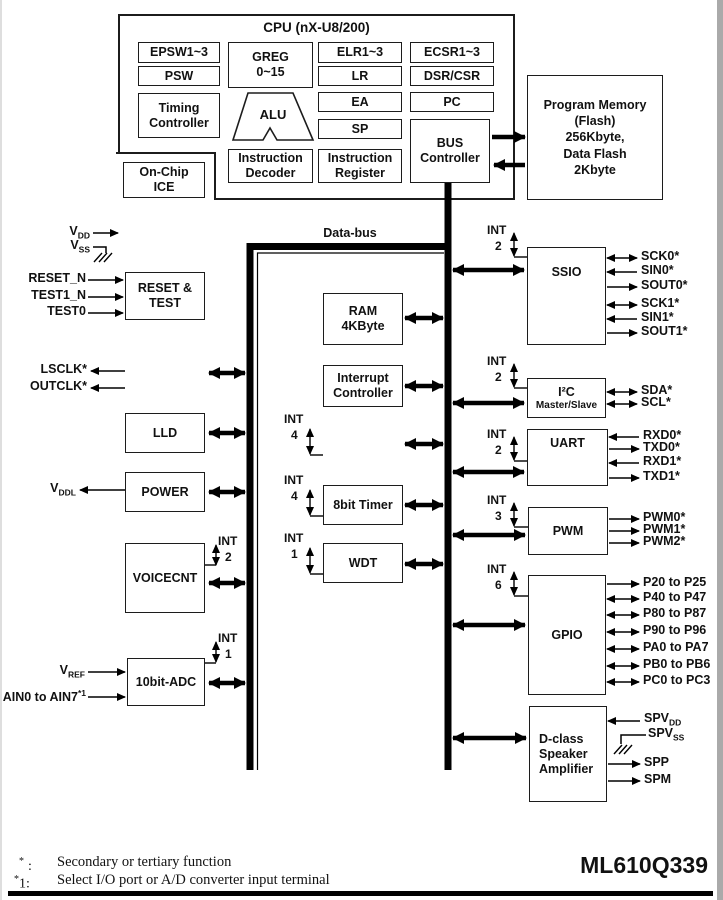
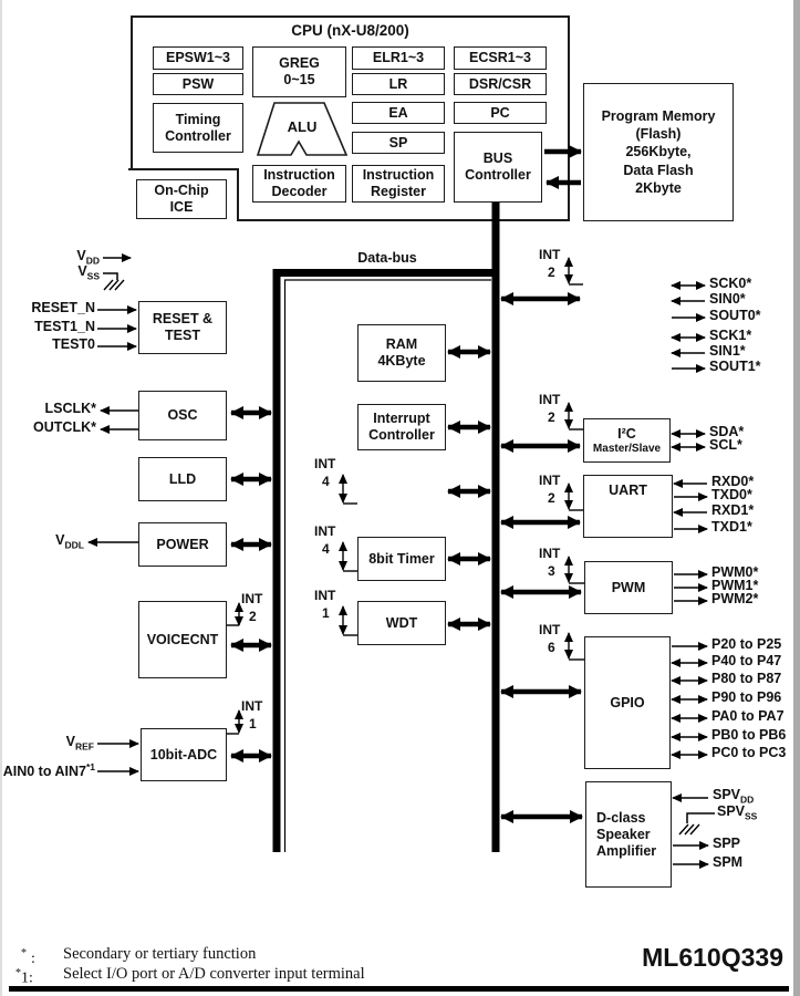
  CPU (nX-U8/200)
  EPSW1~3
  PSW
  GREG
  0~15
  ELR1~3
  LR
  ECSR1~3
  DSR/CSR
  Timing
  Controller
  EA
  PC
  SP
  BUS
  Controller
  Instruction
  Decoder
  Instruction
  Register
  On-Chip
  ICE
  Program Memory
  (Flash)
  256Kbyte,
  Data Flash
  2Kbyte
  Data-bus
  RESET &
  TEST
+ OSC
  LLD
  POWER
  VOICECNT
  10bit-ADC
  RAM
  4KByte
  Interrupt
  Controller
  8bit Timer
  WDT
- SSIO
  I²C
  Master/Slave
  UART
  PWM
  GPIO
  D-class
  Speaker
  Amplifier
  VDD
  VSS
  RESET_N
  TEST1_N
  TEST0
  LSCLK*
  OUTCLK*
  VDDL
  VREF
  AIN0 to AIN7*1
  SCK0*
  SIN0*
  SOUT0*
  SCK1*
  SIN1*
  SOUT1*
  SDA*
  SCL*
  RXD0*
  TXD0*
  RXD1*
  TXD1*
  PWM0*
  PWM1*
  PWM2*
  P20 to P25
  P40 to P47
  P80 to P87
  P90 to P96
  PA0 to PA7
  PB0 to PB6
  PC0 to PC3
  SPVDD
  SPVSS
  SPP
  SPM
  INT
  2
  INT
  1
  INT
  4
  INT
  4
  INT
  1
  INT
  2
  INT
  2
  INT
  2
  INT
  3
  INT
  6
  * :
  Secondary or tertiary function
  *1:
  Select I/O port or A/D converter input terminal
  ML610Q339
  ALU
